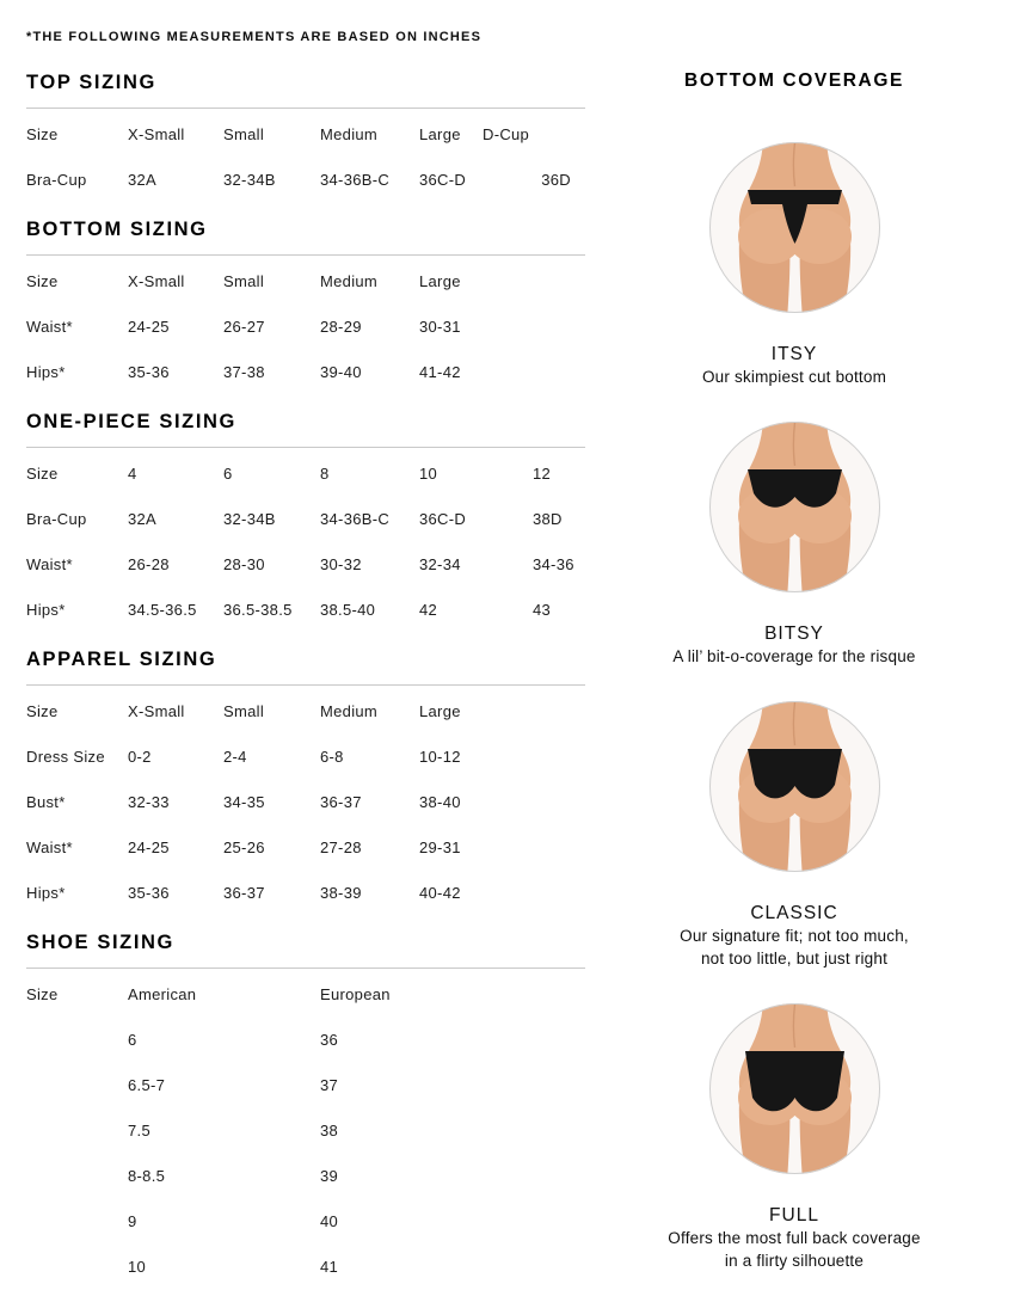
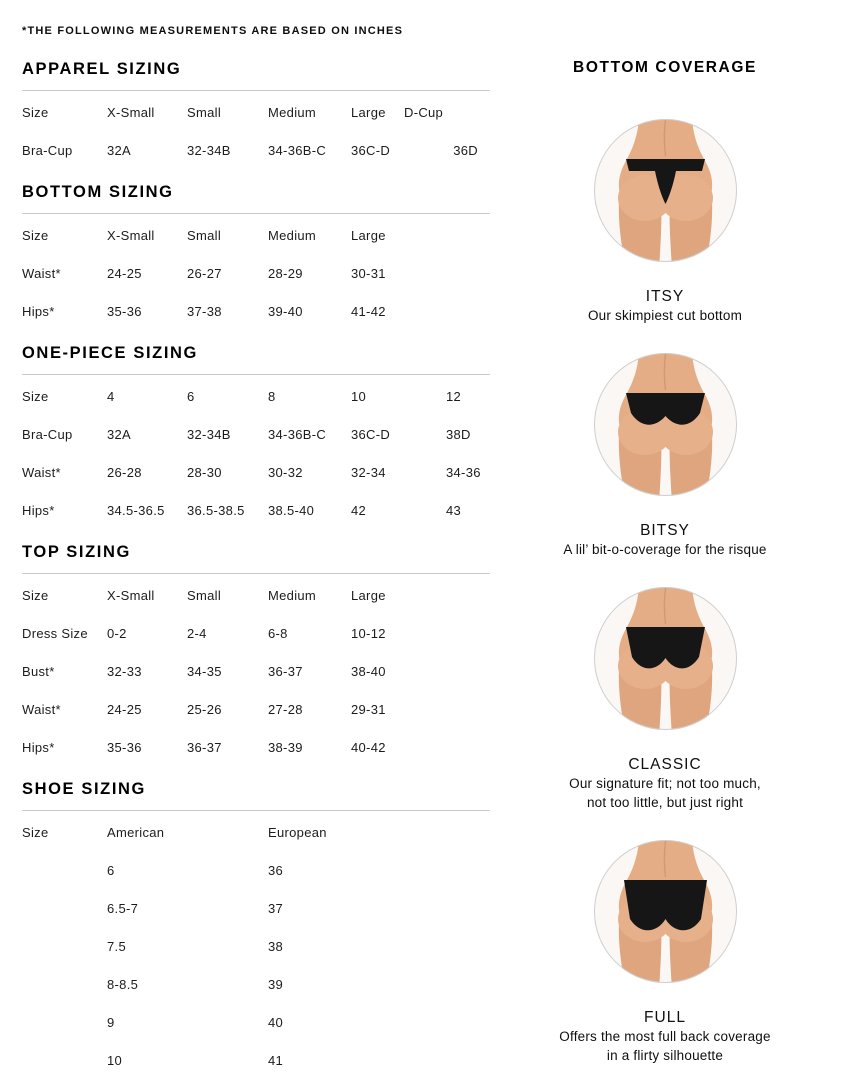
  *THE FOLLOWING MEASUREMENTS ARE BASED ON INCHES
- TOP SIZING
+ APPAREL SIZING
  Size
  X-Small
  Small
  Medium
  Large
  D-Cup
  Bra-Cup
  32A
  32-34B
  34-36B-C
  36C-D
  36D
  BOTTOM SIZING
  Size
  X-Small
  Small
  Medium
  Large
  Waist*
  24-25
  26-27
  28-29
  30-31
  Hips*
  35-36
  37-38
  39-40
  41-42
  ONE-PIECE SIZING
  Size
  4
  6
  8
  10
  12
  Bra-Cup
  32A
  32-34B
  34-36B-C
  36C-D
  38D
  Waist*
  26-28
  28-30
  30-32
  32-34
  34-36
  Hips*
  34.5-36.5
  36.5-38.5
  38.5-40
  42
  43
- APPAREL SIZING
+ TOP SIZING
  Size
  X-Small
  Small
  Medium
  Large
  Dress Size
  0-2
  2-4
  6-8
  10-12
  Bust*
  32-33
  34-35
  36-37
  38-40
  Waist*
  24-25
  25-26
  27-28
  29-31
  Hips*
  35-36
  36-37
  38-39
  40-42
  SHOE SIZING
  Size
  American
  European
  6
  36
  6.5-7
  37
  7.5
  38
  8-8.5
  39
  9
  40
  10
  41
  BOTTOM COVERAGE
  ITSY
  Our skimpiest cut bottom
  BITSY
  A lil’ bit-o-coverage for the risque
  CLASSIC
  Our signature fit; not too much,
  not too little, but just right
  FULL
  Offers the most full back coverage
  in a flirty silhouette
